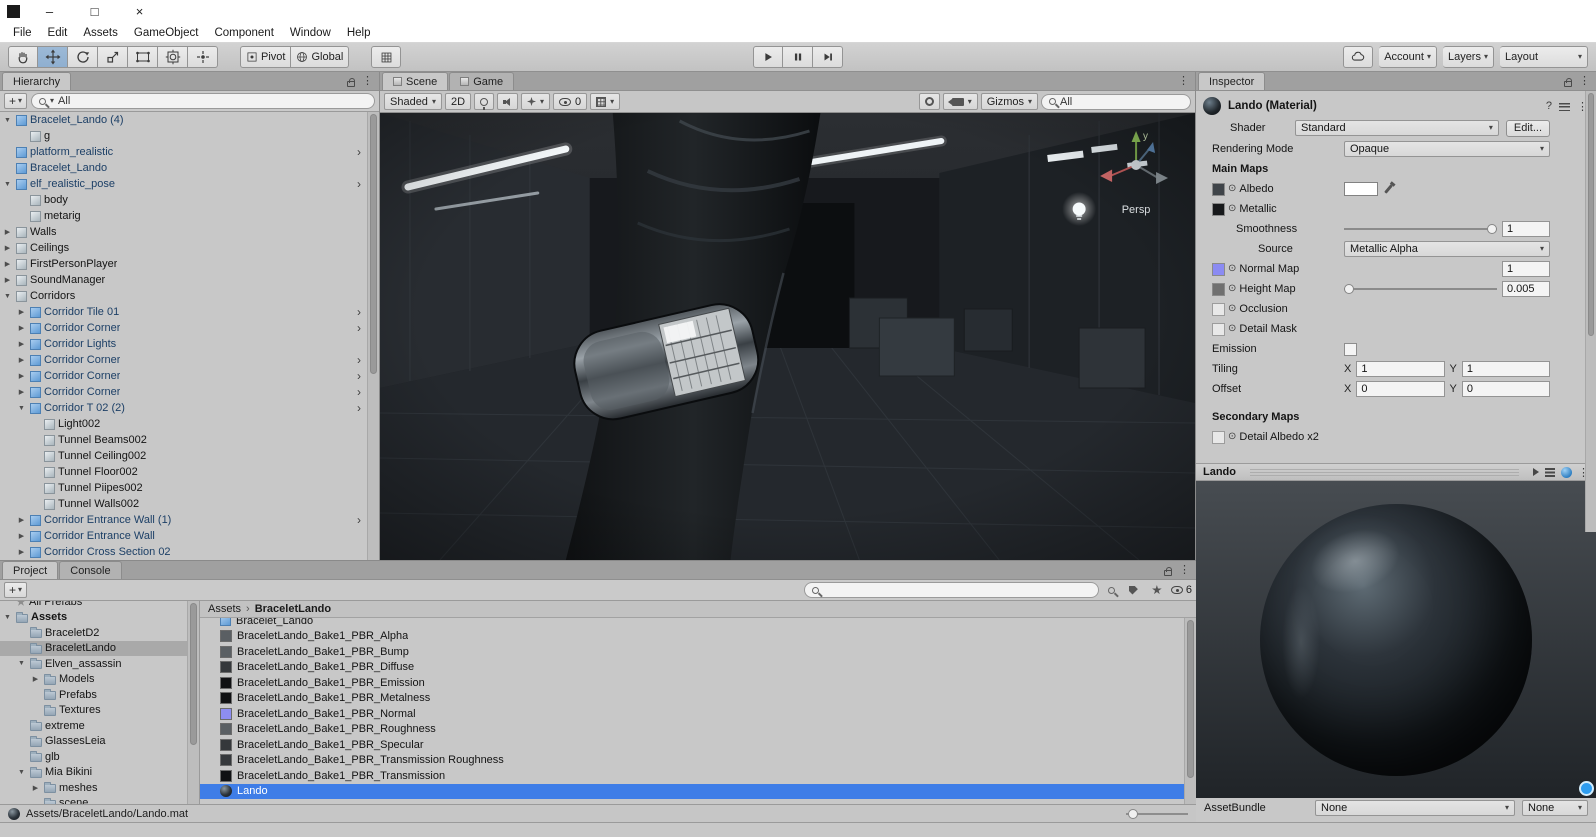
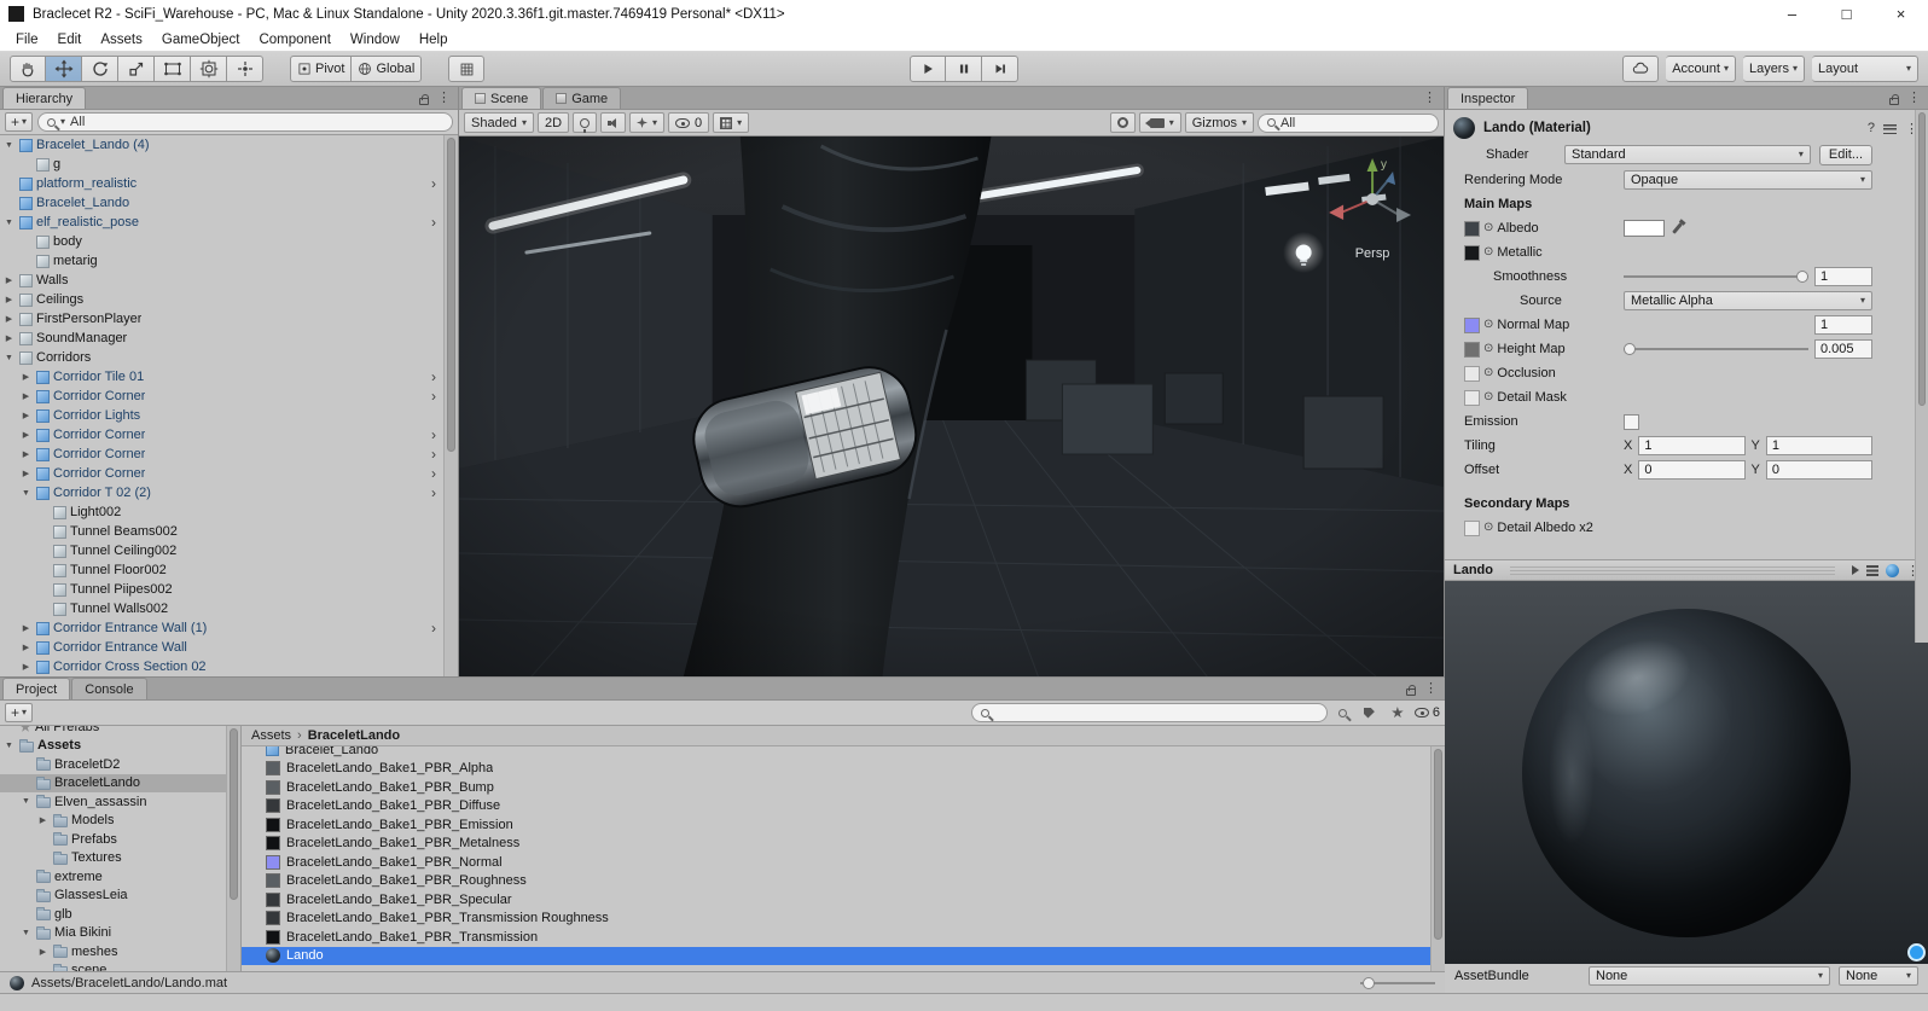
+ Braclecet R2 - SciFi_Warehouse - PC, Mac & Linux Standalone - Unity 2020.3.36f1.git.master.7469419 Personal* <DX11>
  –
  □
  ×
  File
  Edit
  Assets
  GameObject
  Component
  Window
  Help
  Pivot
  Global
  Account
  ▾
  Layers
  ▾
  Layout
  ▾
  Hierarchy
  ⋮
  +
  ▾
  ▾
  All
  Bracelet_Lando (4)
  g
  platform_realistic
  ›
  Bracelet_Lando
  elf_realistic_pose
  ›
  body
  metarig
  Walls
  Ceilings
  FirstPersonPlayer
  SoundManager
  Corridors
  Corridor Tile 01
  ›
  Corridor Corner
  ›
  Corridor Lights
  Corridor Corner
  ›
  Corridor Corner
  ›
  Corridor Corner
  ›
  Corridor T 02 (2)
  ›
  Light002
  Tunnel Beams002
  Tunnel Ceiling002
  Tunnel Floor002
  Tunnel Piipes002
  Tunnel Walls002
  Corridor Entrance Wall (1)
  ›
  Corridor Entrance Wall
  Corridor Cross Section 02
  Scene
  Game
  ⋮
  Shaded
  ▾
  2D
  ▾
  0
  ▾
  ▾
  Gizmos
  ▾
  All
  Project
  Console
  ⋮
  +
  ▾
  6
  All Prefabs
  Assets
  BraceletD2
  BraceletLando
  Elven_assassin
  Models
  Prefabs
  Textures
  extreme
  GlassesLeia
  glb
  Mia Bikini
  meshes
  scene
  Assets
  ›
  BraceletLando
  Bracelet_Lando
  BraceletLando_Bake1_PBR_Alpha
  BraceletLando_Bake1_PBR_Bump
  BraceletLando_Bake1_PBR_Diffuse
  BraceletLando_Bake1_PBR_Emission
  BraceletLando_Bake1_PBR_Metalness
  BraceletLando_Bake1_PBR_Normal
  BraceletLando_Bake1_PBR_Roughness
  BraceletLando_Bake1_PBR_Specular
  BraceletLando_Bake1_PBR_Transmission Roughness
  BraceletLando_Bake1_PBR_Transmission
  Lando
  Assets/BraceletLando/Lando.mat
  Inspector
  ⋮
  Lando (Material)
  ?
  ⋮
  Shader
  Standard
  ▾
  Edit...
  Rendering Mode
  Opaque
  ▾
  Main Maps
  ⊙
  Albedo
  ⊙
  Metallic
  Smoothness
  1
  Source
  Metallic Alpha
  ▾
  ⊙
  Normal Map
  1
  ⊙
  Height Map
  0.005
  ⊙
  Occlusion
  ⊙
  Detail Mask
  Emission
  Tiling
  X
  1
  Y
  1
  Offset
  X
  0
  Y
  0
  Secondary Maps
  ⊙
  Detail Albedo x2
  Lando
  ⋮
  AssetBundle
  None
  ▾
  None
  ▾
